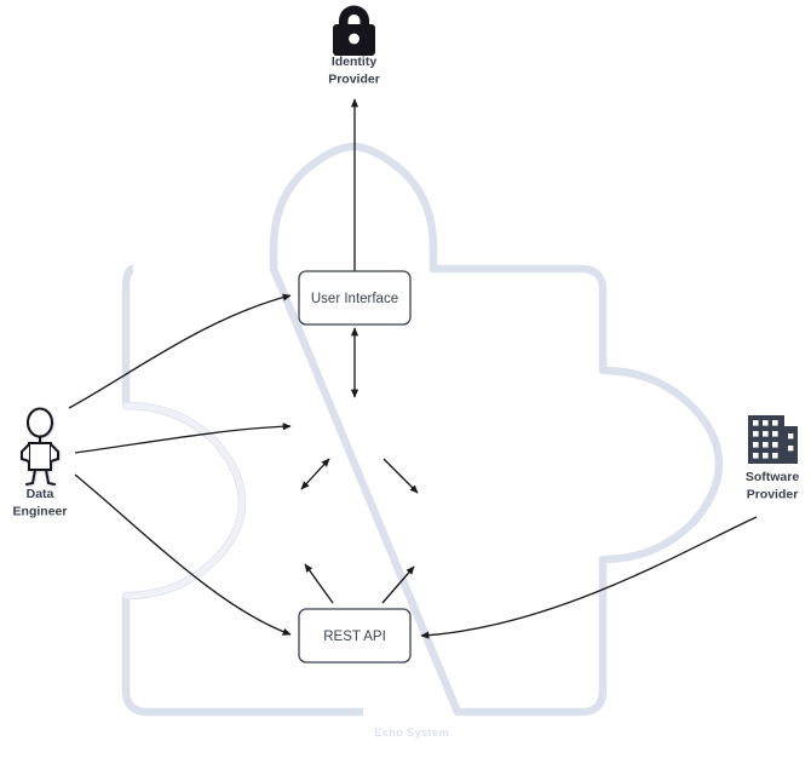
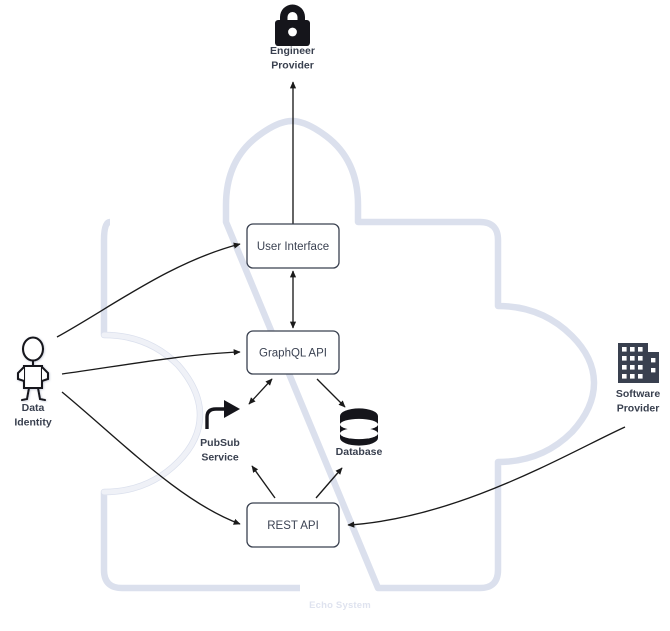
  Echo System
  User Interface
+ GraphQL API
  REST API
- Identity
+ Engineer
  Provider
  Data
- Engineer
+ Identity
  Software
  Provider
+ PubSub
+ Service
+ Database
